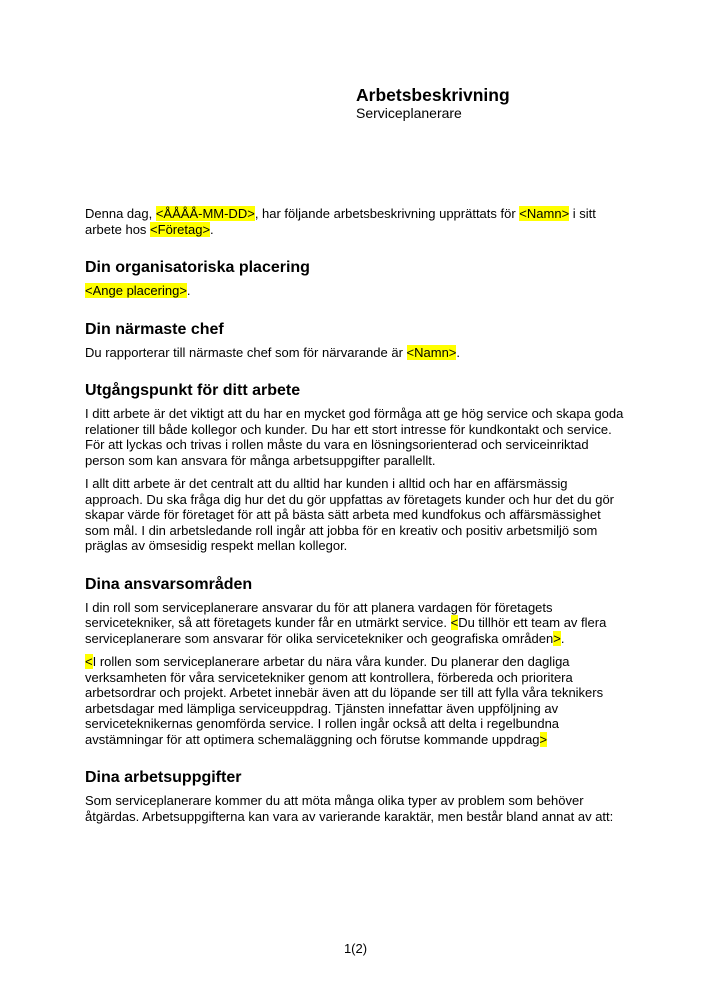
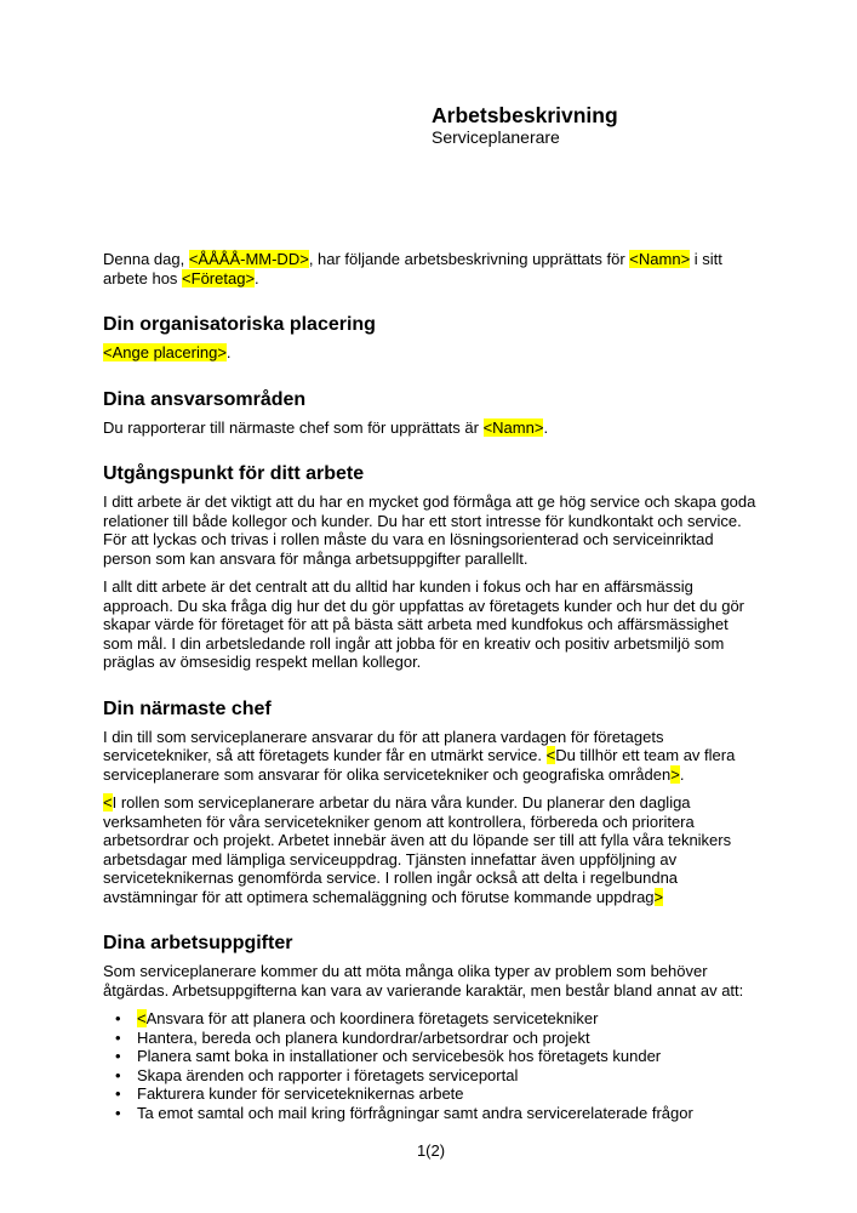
  Arbetsbeskrivning
  Serviceplanerare
  Denna dag, <ÅÅÅÅ-MM-DD>, har följande arbetsbeskrivning upprättats för <Namn> i sitt arbete hos <Företag>.
  Din organisatoriska placering
  <Ange placering>.
- Din närmaste chef
+ Dina ansvarsområden
- Du rapporterar till närmaste chef som för närvarande är <Namn>.
+ Du rapporterar till närmaste chef som för upprättats är <Namn>.
  Utgångspunkt för ditt arbete
  I ditt arbete är det viktigt att du har en mycket god förmåga att ge hög service och skapa goda relationer till både kollegor och kunder. Du har ett stort intresse för kundkontakt och service. För att lyckas och trivas i rollen måste du vara en lösningsorienterad och serviceinriktad person som kan ansvara för många arbetsuppgifter parallellt.
- I allt ditt arbete är det centralt att du alltid har kunden i alltid och har en affärsmässig approach. Du ska fråga dig hur det du gör uppfattas av företagets kunder och hur det du gör skapar värde för företaget för att på bästa sätt arbeta med kundfokus och affärsmässighet som mål. I din arbetsledande roll ingår att jobba för en kreativ och positiv arbetsmiljö som präglas av ömsesidig respekt mellan kollegor.
+ I allt ditt arbete är det centralt att du alltid har kunden i fokus och har en affärsmässig approach. Du ska fråga dig hur det du gör uppfattas av företagets kunder och hur det du gör skapar värde för företaget för att på bästa sätt arbeta med kundfokus och affärsmässighet som mål. I din arbetsledande roll ingår att jobba för en kreativ och positiv arbetsmiljö som präglas av ömsesidig respekt mellan kollegor.
- Dina ansvarsområden
+ Din närmaste chef
- I din roll som serviceplanerare ansvarar du för att planera vardagen för företagets servicetekniker, så att företagets kunder får en utmärkt service. <Du tillhör ett team av flera serviceplanerare som ansvarar för olika servicetekniker och geografiska områden>.
+ I din till som serviceplanerare ansvarar du för att planera vardagen för företagets servicetekniker, så att företagets kunder får en utmärkt service. <Du tillhör ett team av flera serviceplanerare som ansvarar för olika servicetekniker och geografiska områden>.
  <I rollen som serviceplanerare arbetar du nära våra kunder. Du planerar den dagliga verksamheten för våra servicetekniker genom att kontrollera, förbereda och prioritera arbetsordrar och projekt. Arbetet innebär även att du löpande ser till att fylla våra teknikers arbetsdagar med lämpliga serviceuppdrag. Tjänsten innefattar även uppföljning av serviceteknikernas genomförda service. I rollen ingår också att delta i regelbundna avstämningar för att optimera schemaläggning och förutse kommande uppdrag>
  Dina arbetsuppgifter
  Som serviceplanerare kommer du att möta många olika typer av problem som behöver åtgärdas. Arbetsuppgifterna kan vara av varierande karaktär, men består bland annat av att:
+ <Ansvara för att planera och koordinera företagets servicetekniker
+ Hantera, bereda och planera kundordrar/arbetsordrar och projekt
+ Planera samt boka in installationer och servicebesök hos företagets kunder
+ Skapa ärenden och rapporter i företagets serviceportal
+ Fakturera kunder för serviceteknikernas arbete
+ Ta emot samtal och mail kring förfrågningar samt andra servicerelaterade frågor
  1(2)
